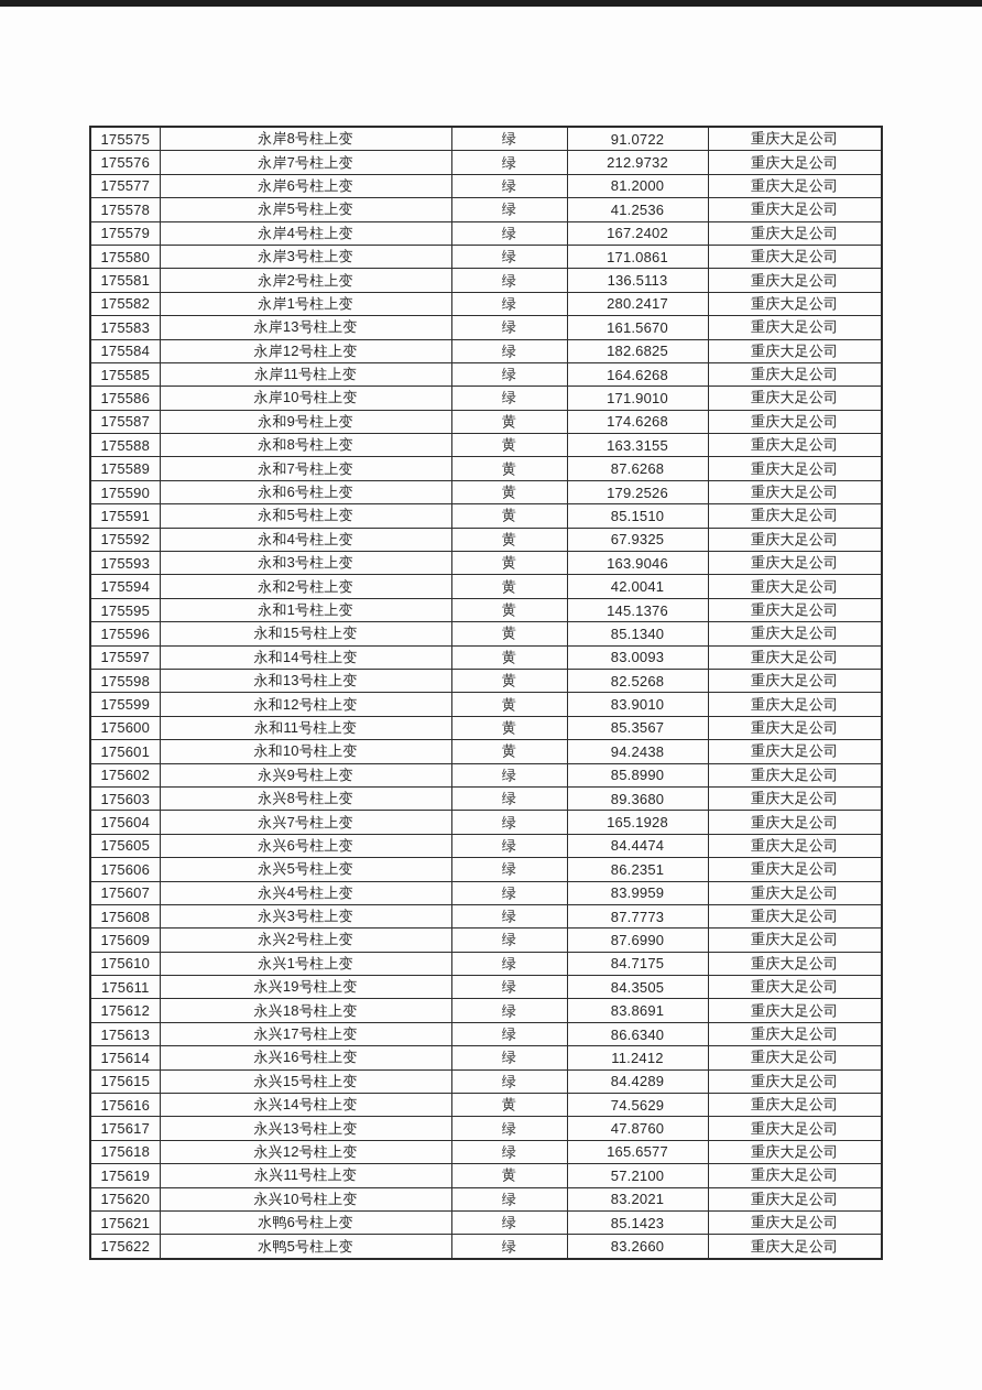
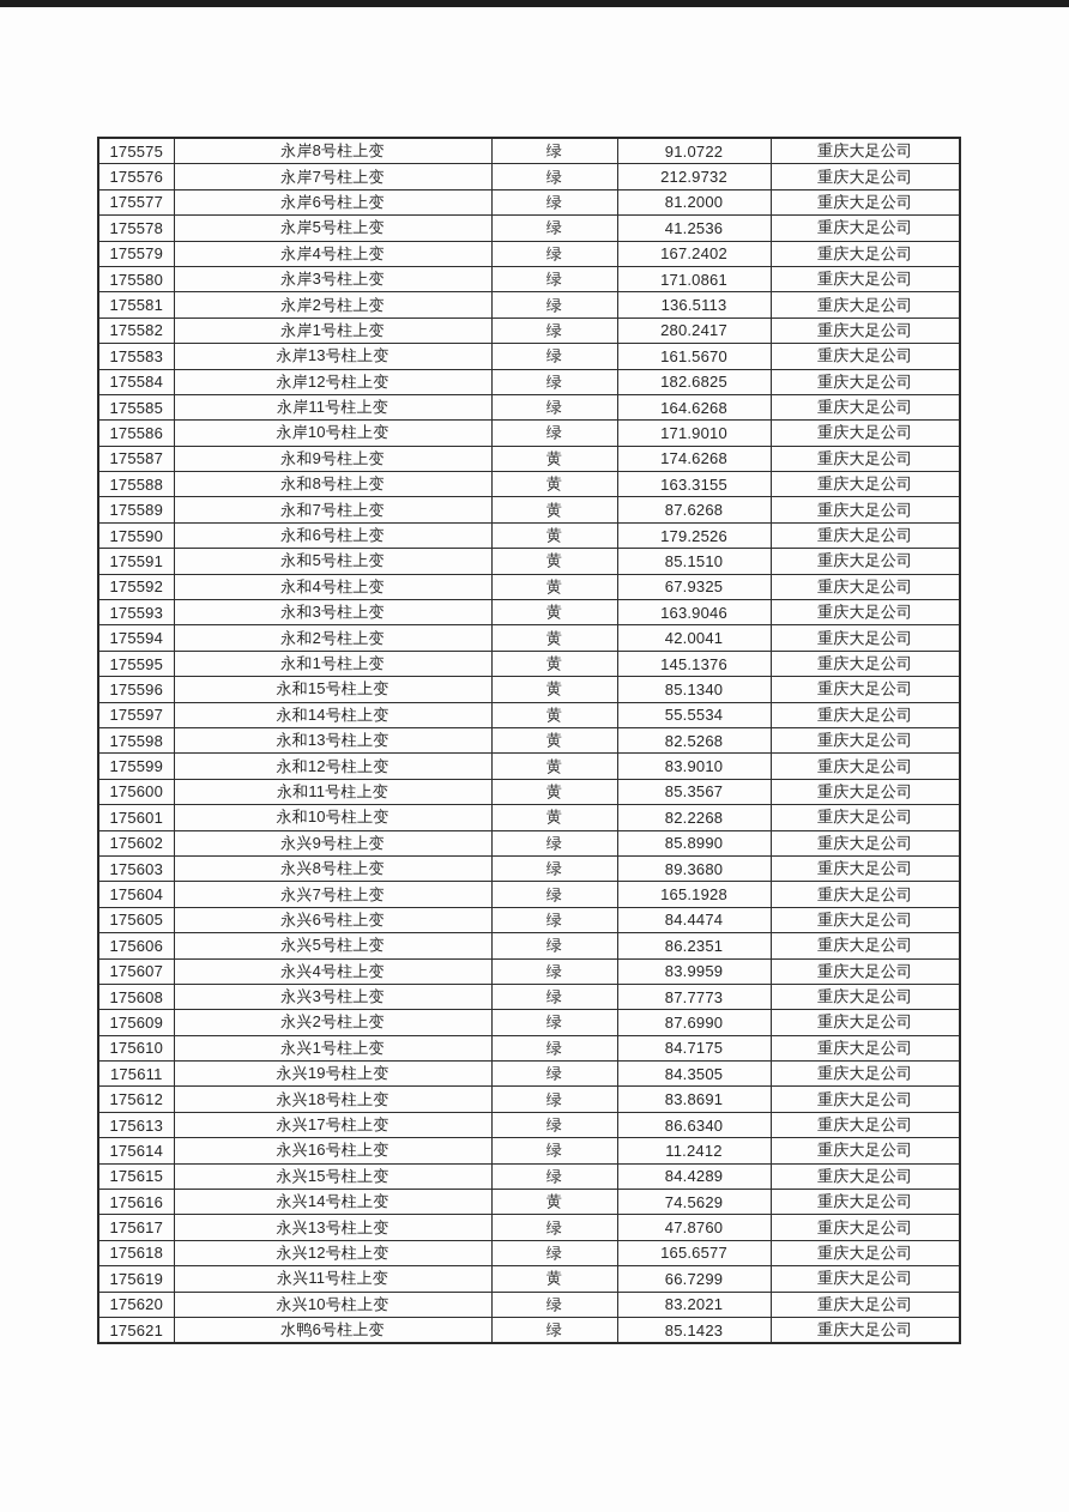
  175575	永岸8号柱上变	绿	91.0722	重庆大足公司
  175576	永岸7号柱上变	绿	212.9732	重庆大足公司
  175577	永岸6号柱上变	绿	81.2000	重庆大足公司
  175578	永岸5号柱上变	绿	41.2536	重庆大足公司
  175579	永岸4号柱上变	绿	167.2402	重庆大足公司
  175580	永岸3号柱上变	绿	171.0861	重庆大足公司
  175581	永岸2号柱上变	绿	136.5113	重庆大足公司
  175582	永岸1号柱上变	绿	280.2417	重庆大足公司
  175583	永岸13号柱上变	绿	161.5670	重庆大足公司
  175584	永岸12号柱上变	绿	182.6825	重庆大足公司
  175585	永岸11号柱上变	绿	164.6268	重庆大足公司
  175586	永岸10号柱上变	绿	171.9010	重庆大足公司
  175587	永和9号柱上变	黄	174.6268	重庆大足公司
  175588	永和8号柱上变	黄	163.3155	重庆大足公司
  175589	永和7号柱上变	黄	87.6268	重庆大足公司
  175590	永和6号柱上变	黄	179.2526	重庆大足公司
  175591	永和5号柱上变	黄	85.1510	重庆大足公司
  175592	永和4号柱上变	黄	67.9325	重庆大足公司
  175593	永和3号柱上变	黄	163.9046	重庆大足公司
  175594	永和2号柱上变	黄	42.0041	重庆大足公司
  175595	永和1号柱上变	黄	145.1376	重庆大足公司
  175596	永和15号柱上变	黄	85.1340	重庆大足公司
- 175597	永和14号柱上变	黄	83.0093	重庆大足公司
+ 175597	永和14号柱上变	黄	55.5534	重庆大足公司
  175598	永和13号柱上变	黄	82.5268	重庆大足公司
  175599	永和12号柱上变	黄	83.9010	重庆大足公司
  175600	永和11号柱上变	黄	85.3567	重庆大足公司
- 175601	永和10号柱上变	黄	94.2438	重庆大足公司
+ 175601	永和10号柱上变	黄	82.2268	重庆大足公司
  175602	永兴9号柱上变	绿	85.8990	重庆大足公司
  175603	永兴8号柱上变	绿	89.3680	重庆大足公司
  175604	永兴7号柱上变	绿	165.1928	重庆大足公司
  175605	永兴6号柱上变	绿	84.4474	重庆大足公司
  175606	永兴5号柱上变	绿	86.2351	重庆大足公司
  175607	永兴4号柱上变	绿	83.9959	重庆大足公司
  175608	永兴3号柱上变	绿	87.7773	重庆大足公司
  175609	永兴2号柱上变	绿	87.6990	重庆大足公司
  175610	永兴1号柱上变	绿	84.7175	重庆大足公司
  175611	永兴19号柱上变	绿	84.3505	重庆大足公司
  175612	永兴18号柱上变	绿	83.8691	重庆大足公司
  175613	永兴17号柱上变	绿	86.6340	重庆大足公司
  175614	永兴16号柱上变	绿	11.2412	重庆大足公司
  175615	永兴15号柱上变	绿	84.4289	重庆大足公司
  175616	永兴14号柱上变	黄	74.5629	重庆大足公司
  175617	永兴13号柱上变	绿	47.8760	重庆大足公司
  175618	永兴12号柱上变	绿	165.6577	重庆大足公司
- 175619	永兴11号柱上变	黄	57.2100	重庆大足公司
+ 175619	永兴11号柱上变	黄	66.7299	重庆大足公司
  175620	永兴10号柱上变	绿	83.2021	重庆大足公司
  175621	水鸭6号柱上变	绿	85.1423	重庆大足公司
- 175622	水鸭5号柱上变	绿	83.2660	重庆大足公司
